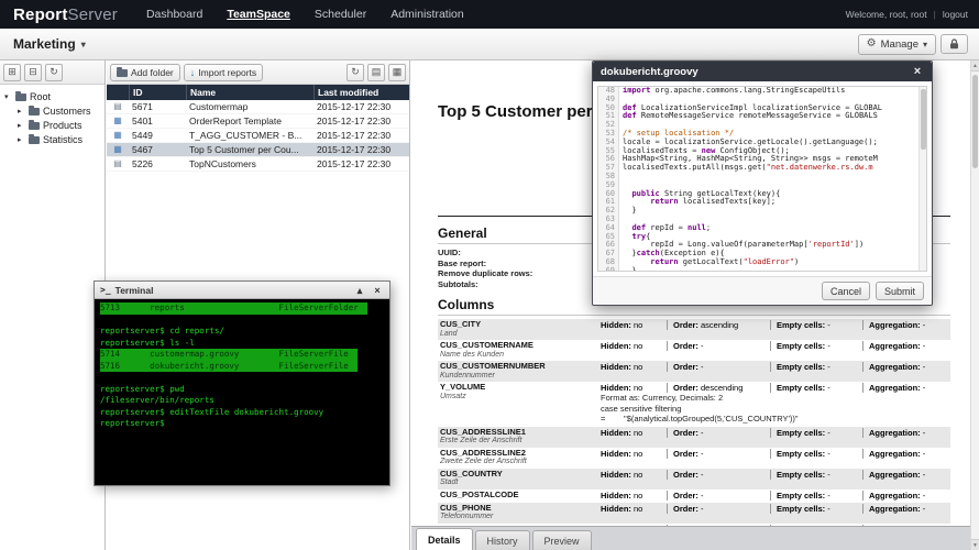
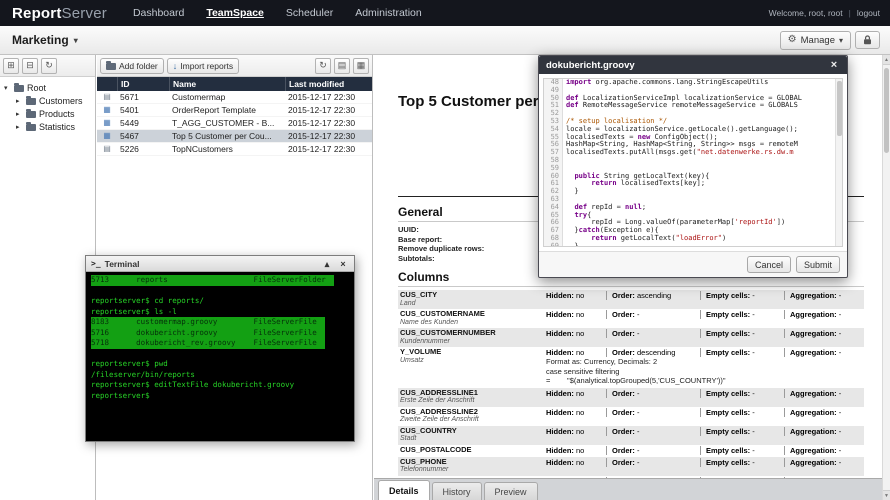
  ReportServer
  Dashboard
  TeamSpace
  Scheduler
  Administration
  Welcome, root, root
  |
  logout
  Marketing
  ▾
  ⚙
  Manage
  ▾
  ⊞
  ⊟
  ↻
  Root
  Customers
  Products
  Statistics
  Add folder
  ↓
  Import reports
  ↻
  ▤
  ▦
  ID
  Name
  Last modified
  5671
  Customermap
  2015-12-17 22:30
  5401
  OrderReport Template
  2015-12-17 22:30
  5449
  T_AGG_CUSTOMER - B...
  2015-12-17 22:30
  5467
  Top 5 Customer per Cou...
  2015-12-17 22:30
  5226
  TopNCustomers
  2015-12-17 22:30
  General
  UUID:
  Base report:
  Remove duplicate rows:
  Subtotals:
  Columns
  CUS_CITY
  Hidden: no
  Order: ascending
  Empty cells: -
  Aggregation: -
  CUS_CUSTOMERNAME
  Hidden: no
  Order: -
  Empty cells: -
  Aggregation: -
  CUS_CUSTOMERNUMBER
  Hidden: no
  Order: -
  Empty cells: -
  Aggregation: -
  Y_VOLUME
  Hidden: no
  Order: descending
  Empty cells: -
  Aggregation: -
  Format as: Currency, Decimals: 2
  case sensitive filtering
  = "$(analytical.topGrouped(5,'CUS_COUNTRY'))"
  CUS_ADDRESSLINE1
  Hidden: no
  Order: -
  Empty cells: -
  Aggregation: -
  CUS_ADDRESSLINE2
  Hidden: no
  Order: -
  Empty cells: -
  Aggregation: -
  CUS_COUNTRY
  Hidden: no
  Order: -
  Empty cells: -
  Aggregation: -
  CUS_POSTALCODE
  Hidden: no
  Order: -
  Empty cells: -
  Aggregation: -
  CUS_PHONE
  Hidden: no
  Order: -
  Empty cells: -
  Aggregation: -
  Details
  History
  Preview
  >_
  Terminal
  ▴
  ×
  5713 reports FileServerFolder
  reportserver$ cd reports/
  reportserver$ ls -l
- 5714 customermap.groovy FileServerFile
+ 8183 customermap.groovy FileServerFile
  5716 dokubericht.groovy FileServerFile
+ 5718 dokubericht_rev.groovy FileServerFile
  reportserver$ pwd
  /fileserver/bin/reports
  reportserver$ editTextFile dokubericht.groovy
  reportserver$
  dokubericht.groovy
  ×
  48
  import org.apache.commons.lang.StringEscapeUtils
  49
  50
  def LocalizationServiceImpl localizationService = GLOBAL
  51
  def RemoteMessageService remoteMessageService = GLOBALS
  52
  53
  /* setup localisation */
  54
  locale = localizationService.getLocale().getLanguage();
  55
  localisedTexts = new ConfigObject();
  56
  HashMap<String, HashMap<String, String>> msgs = remoteM
  57
  localisedTexts.putAll(msgs.get("net.datenwerke.rs.dw.m
  58
  59
  60
  public String getLocalText(key){
  61
  return localisedTexts[key];
  62
  }
  63
  64
  def repId = null;
  65
  try{
  66
  repId = Long.valueOf(parameterMap['reportId'])
  67
  }catch(Exception e){
  68
  return getLocalText("loadError")
  69
  }
  Cancel
  Submit
